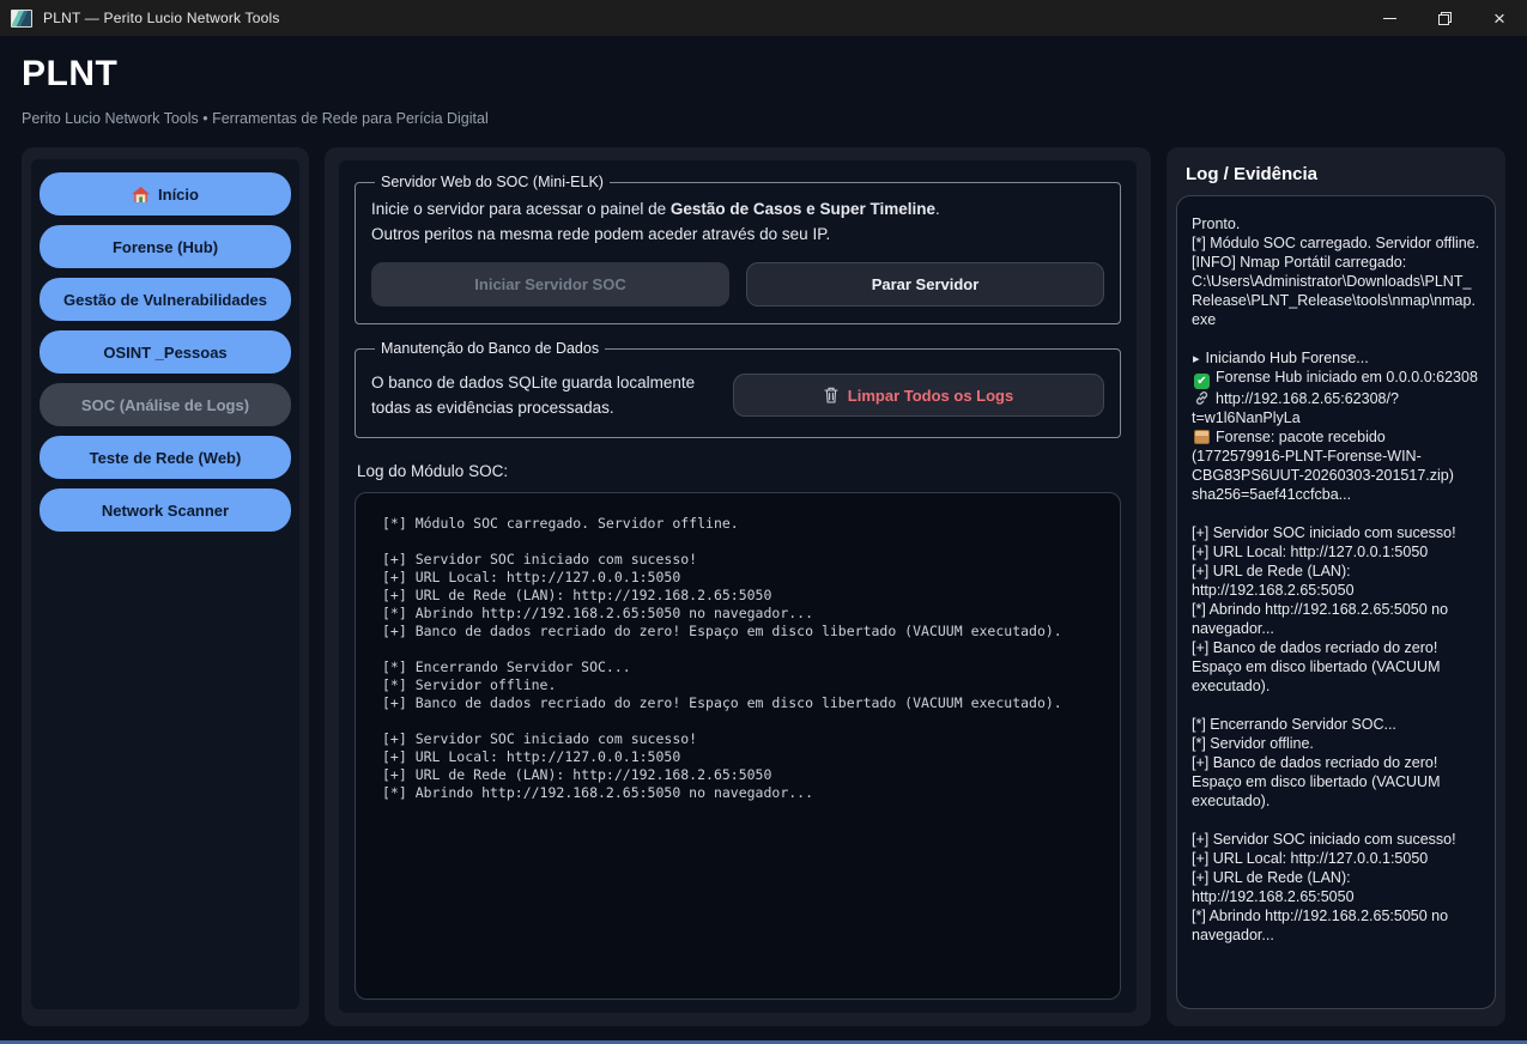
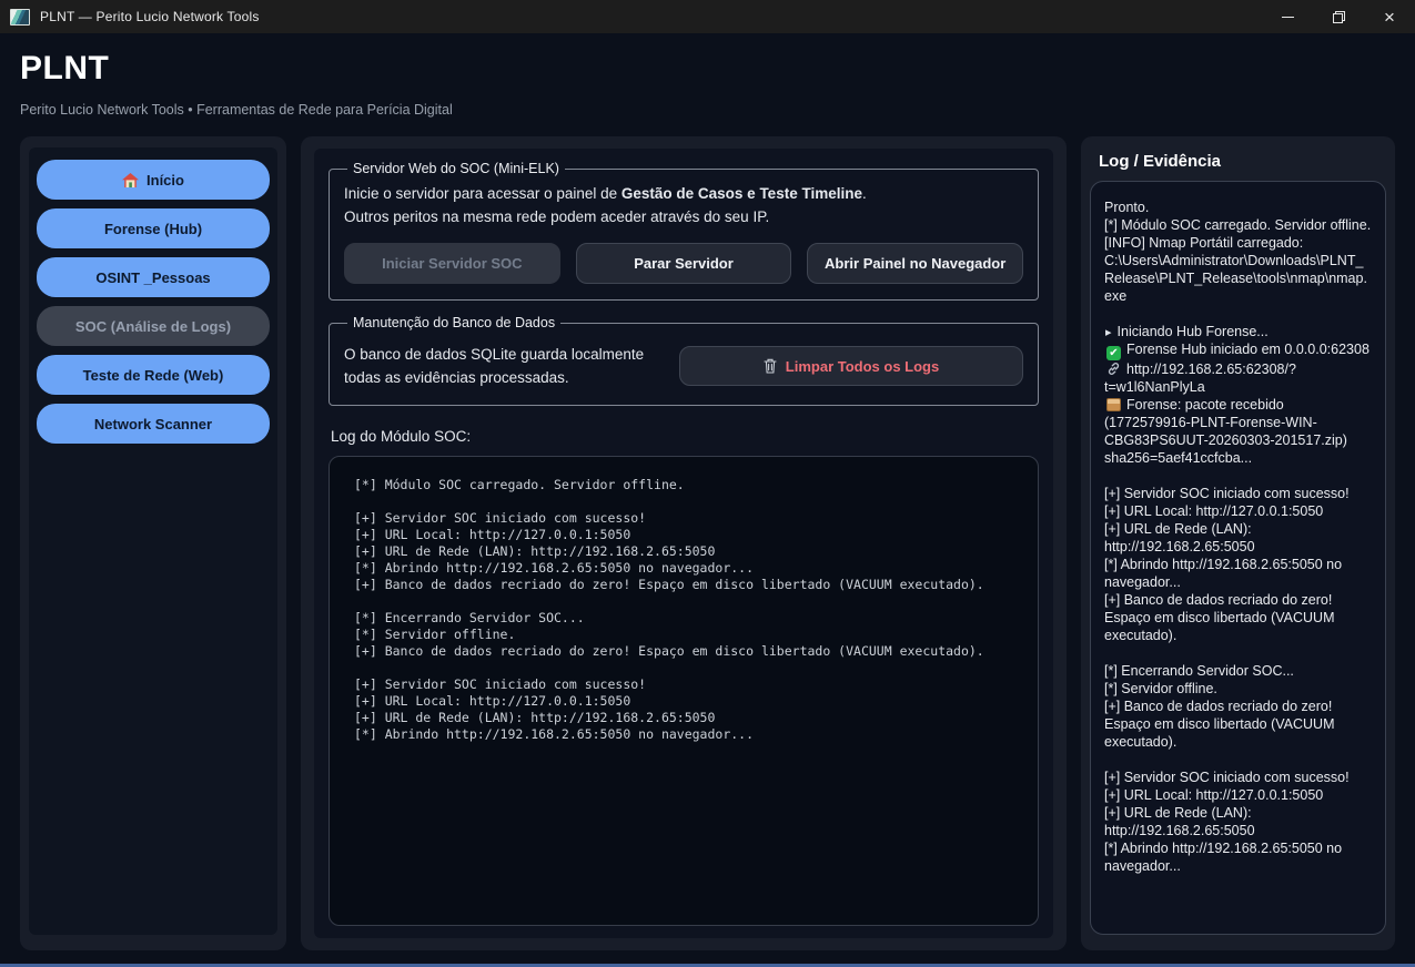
  PLNT — Perito Lucio Network Tools
  ×
  PLNT
  Perito Lucio Network Tools • Ferramentas de Rede para Perícia Digital
  Início
  Forense (Hub)
- Gestão de Vulnerabilidades
  OSINT _Pessoas
  SOC (Análise de Logs)
  Teste de Rede (Web)
  Network Scanner
  Servidor Web do SOC (Mini-ELK)
- Inicie o servidor para acessar o painel de Gestão de Casos e Super Timeline.
+ Inicie o servidor para acessar o painel de Gestão de Casos e Teste Timeline.
  Outros peritos na mesma rede podem aceder através do seu IP.
  Iniciar Servidor SOC
  Parar Servidor
+ Abrir Painel no Navegador
  Manutenção do Banco de Dados
  O banco de dados SQLite guarda localmente todas as evidências processadas.
  Limpar Todos os Logs
  Log do Módulo SOC:
  [*] Módulo SOC carregado. Servidor offline.
  [+] Servidor SOC iniciado com sucesso!
  [+] URL Local: http://127.0.0.1:5050
  [+] URL de Rede (LAN): http://192.168.2.65:5050
  [*] Abrindo http://192.168.2.65:5050 no navegador...
  [+] Banco de dados recriado do zero! Espaço em disco libertado (VACUUM executado).
  [*] Encerrando Servidor SOC...
  [*] Servidor offline.
  [+] Banco de dados recriado do zero! Espaço em disco libertado (VACUUM executado).
  [+] Servidor SOC iniciado com sucesso!
  [+] URL Local: http://127.0.0.1:5050
  [+] URL de Rede (LAN): http://192.168.2.65:5050
  [*] Abrindo http://192.168.2.65:5050 no navegador...
  Log / Evidência
  Pronto.
  [*] Módulo SOC carregado. Servidor offline.
  [INFO] Nmap Portátil carregado: C:\Users\Administrator\Downloads\PLNT_Release\PLNT_Release\tools\nmap\nmap.exe
  ▸ Iniciando Hub Forense...
  ✔ Forense Hub iniciado em 0.0.0.0:62308
  http://192.168.2.65:62308/?t=w1l6NanPlyLa
  Forense: pacote recebido (1772579916-PLNT-Forense-WIN-CBG83PS6UUT-20260303-201517.zip) sha256=5aef41ccfcba...
  [+] Servidor SOC iniciado com sucesso!
  [+] URL Local: http://127.0.0.1:5050
  [+] URL de Rede (LAN): http://192.168.2.65:5050
  [*] Abrindo http://192.168.2.65:5050 no navegador...
  [+] Banco de dados recriado do zero! Espaço em disco libertado (VACUUM executado).
  [*] Encerrando Servidor SOC...
  [*] Servidor offline.
  [+] Banco de dados recriado do zero! Espaço em disco libertado (VACUUM executado).
  [+] Servidor SOC iniciado com sucesso!
  [+] URL Local: http://127.0.0.1:5050
  [+] URL de Rede (LAN): http://192.168.2.65:5050
  [*] Abrindo http://192.168.2.65:5050 no navegador...
